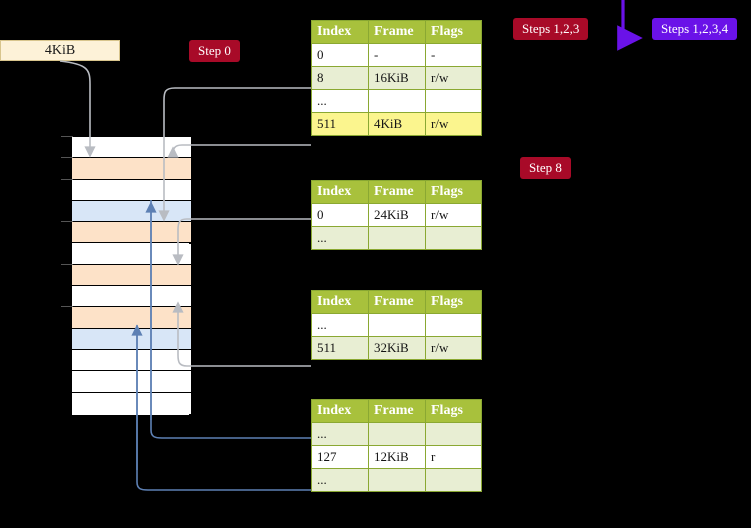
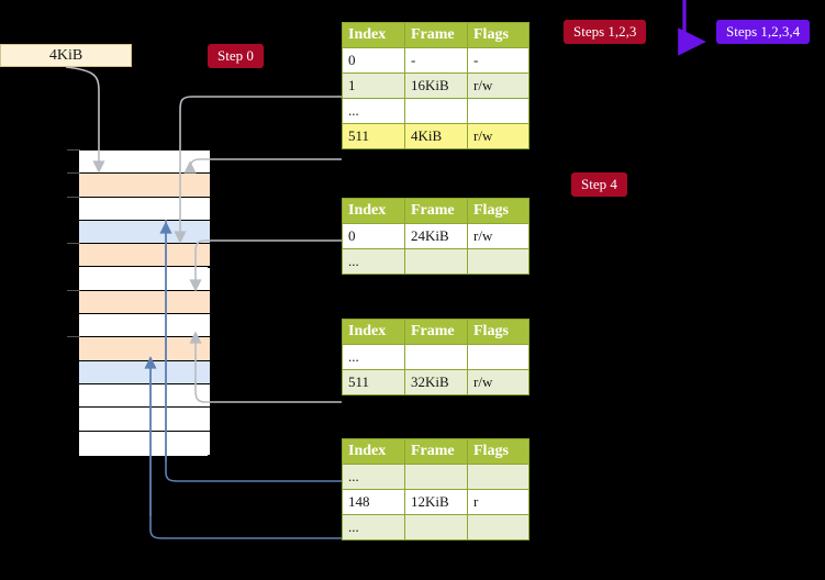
  4KiB
  Step 0
  Steps 1,2,3
  Steps 1,2,3,4
- Step 8
+ Step 4
  Index	Frame	Flags
  0	-	-
- 8	16KiB	r/w
+ 1	16KiB	r/w
  ...
  511	4KiB	r/w
  Index	Frame	Flags
  0	24KiB	r/w
  ...
  Index	Frame	Flags
  ...
  511	32KiB	r/w
  Index	Frame	Flags
  ...
- 127	12KiB	r
+ 148	12KiB	r
  ...
